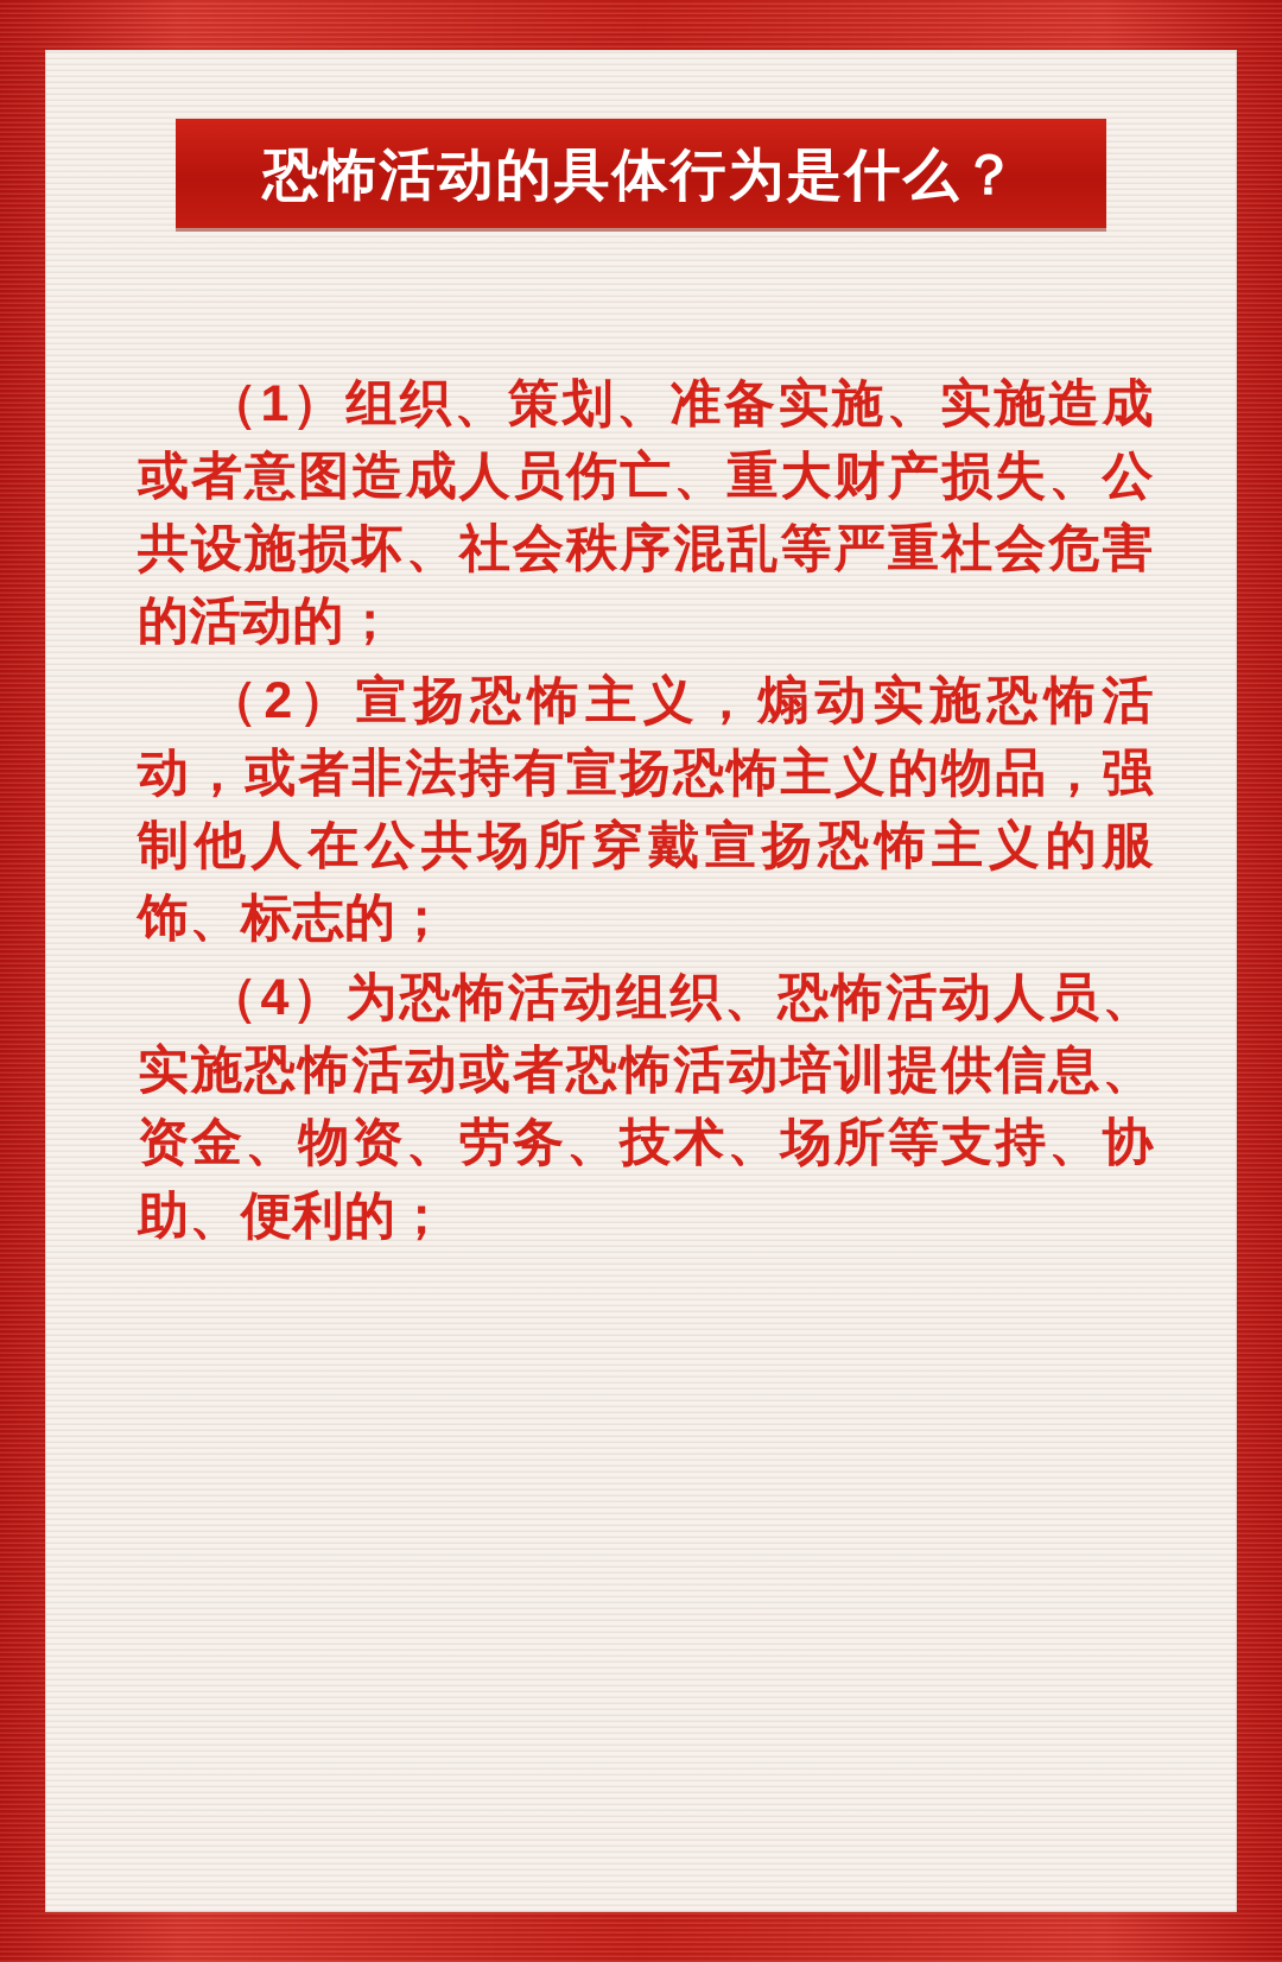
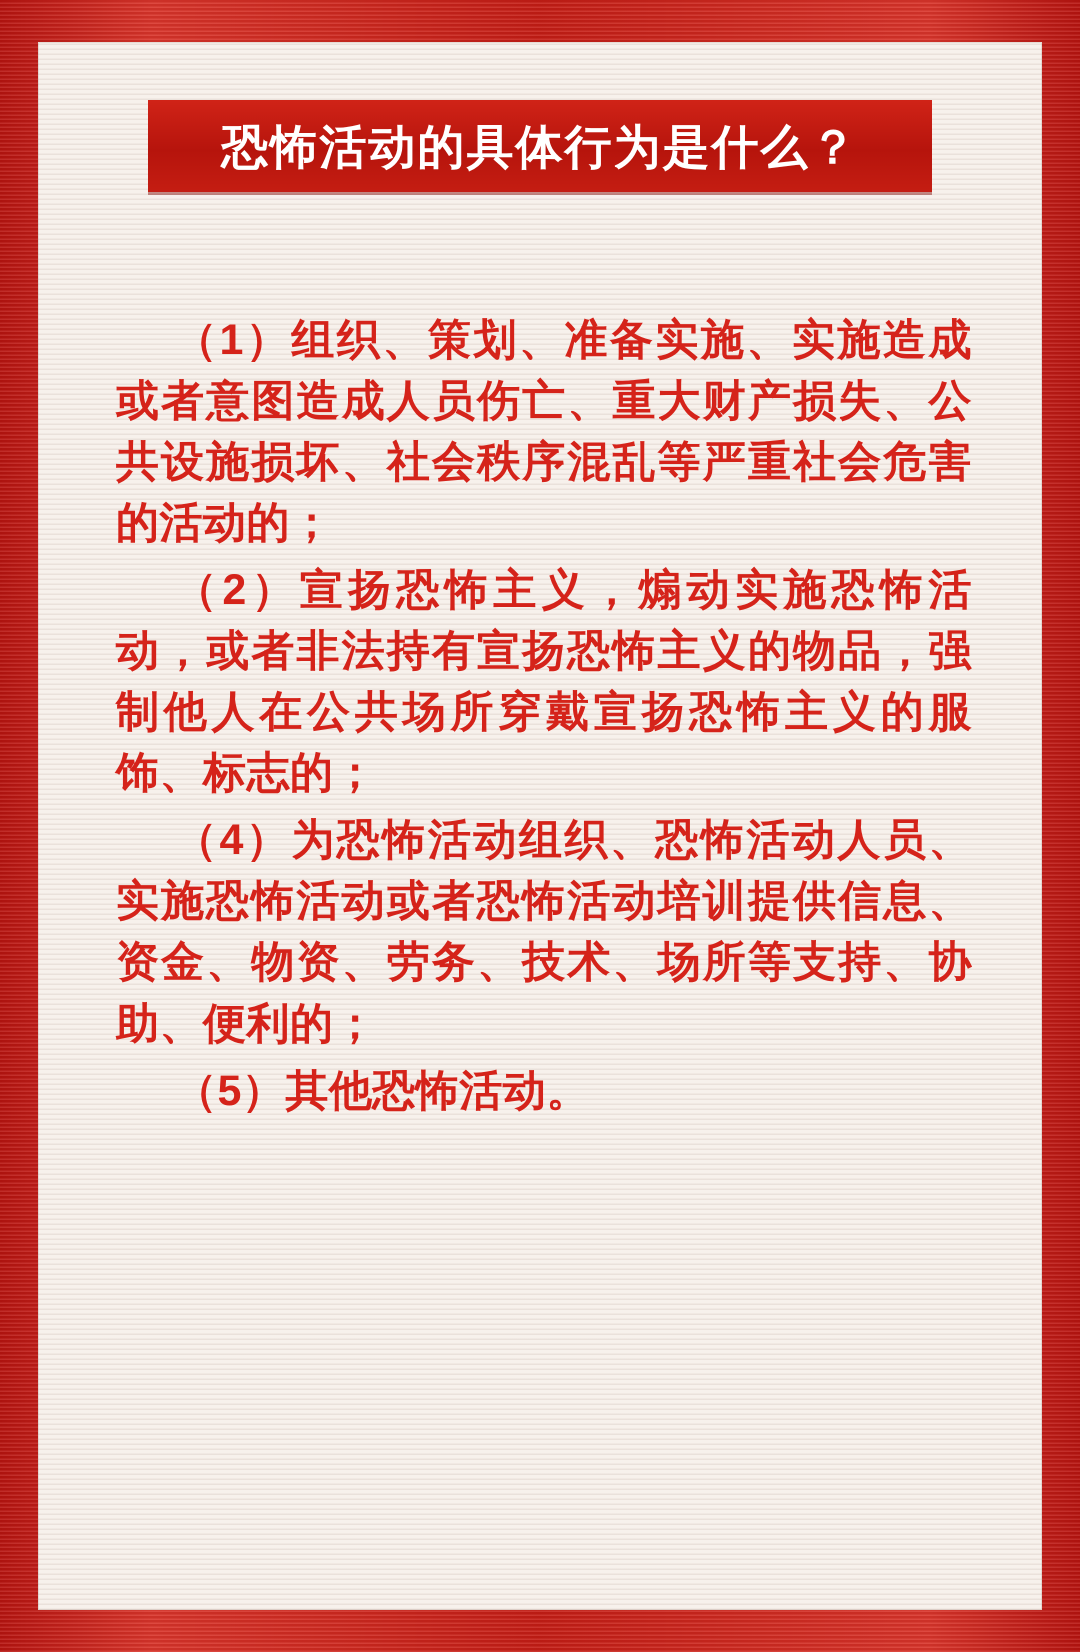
  恐怖活动的具体行为是什么？
  （1）组织、策划、准备实施、实施造成或者意图造成人员伤亡、重大财产损失、公共设施损坏、社会秩序混乱等严重社会危害的活动的；
  （2）宣扬恐怖主义，煽动实施恐怖活动，或者非法持有宣扬恐怖主义的物品，强制他人在公共场所穿戴宣扬恐怖主义的服饰、标志的；
  （4）为恐怖活动组织、恐怖活动人员、实施恐怖活动或者恐怖活动培训提供信息、资金、物资、劳务、技术、场所等支持、协助、便利的；
+ （5）其他恐怖活动。
